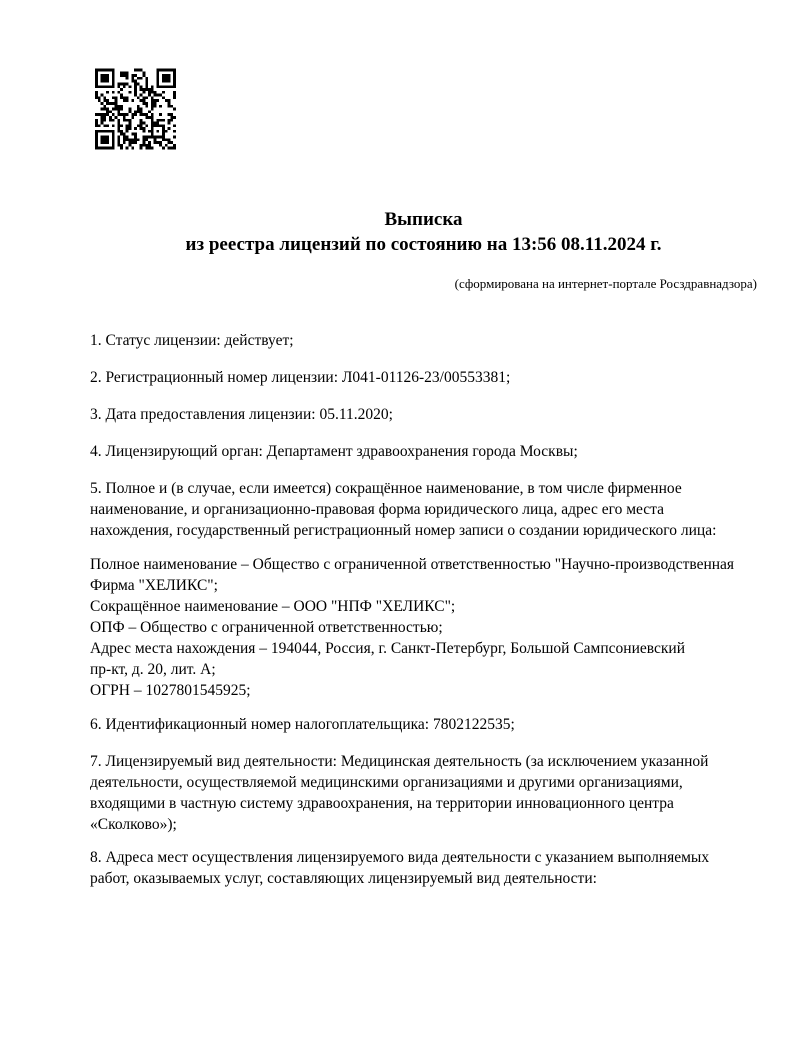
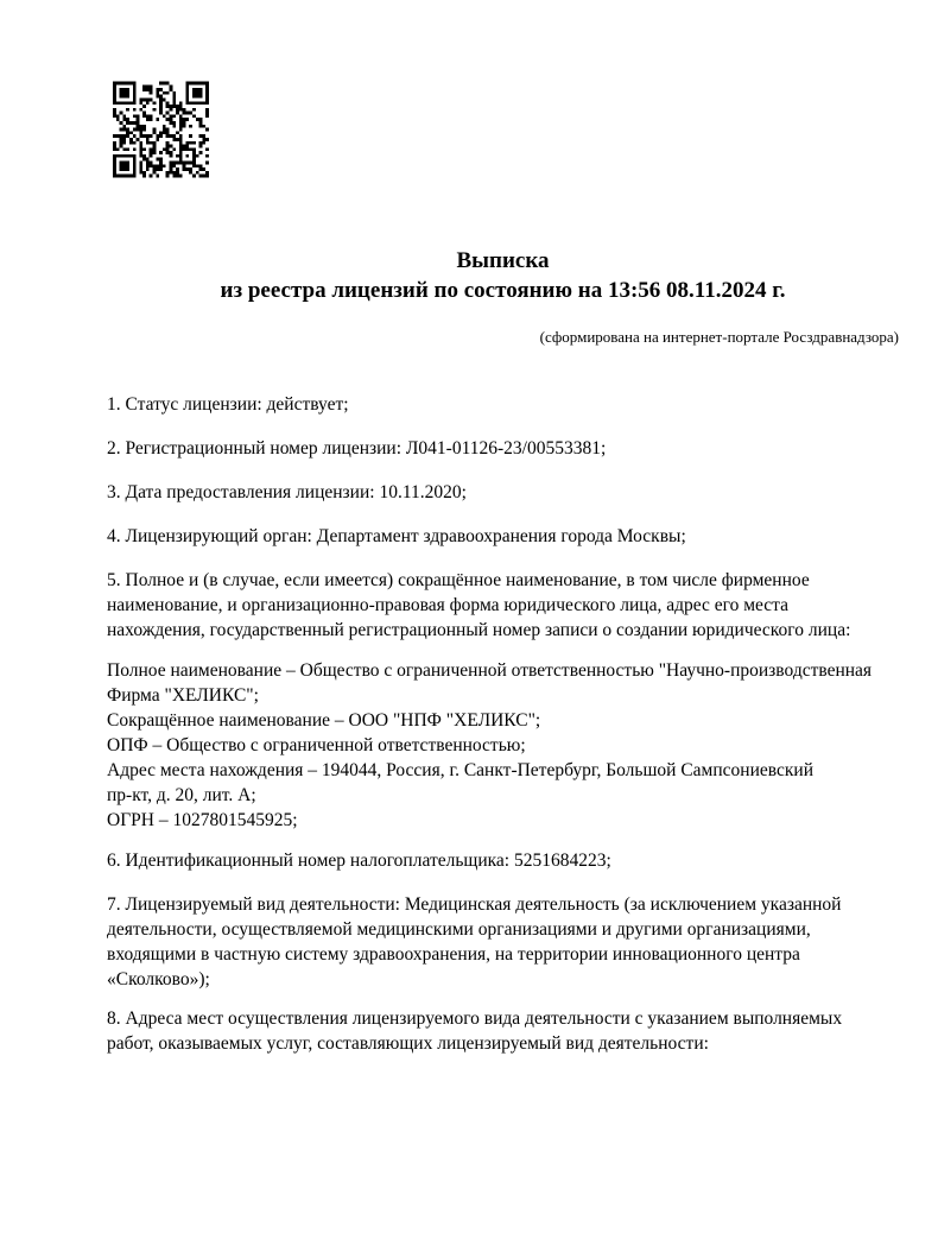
  Выписка
  из реестра лицензий по состоянию на 13:56 08.11.2024 г.
  (сформирована на интернет-портале Росздравнадзора)
  1. Статус лицензии: действует;
  2. Регистрационный номер лицензии: Л041-01126-23/00553381;
- 3. Дата предоставления лицензии: 05.11.2020;
+ 3. Дата предоставления лицензии: 10.11.2020;
  4. Лицензирующий орган: Департамент здравоохранения города Москвы;
  5. Полное и (в случае, если имеется) сокращённое наименование, в том числе фирменное
  наименование, и организационно-правовая форма юридического лица, адрес его места
  нахождения, государственный регистрационный номер записи о создании юридического лица:
  Полное наименование – Общество с ограниченной ответственностью "Научно-производственная
  Фирма "ХЕЛИКС";
  Сокращённое наименование – ООО "НПФ "ХЕЛИКС";
  ОПФ – Общество с ограниченной ответственностью;
  Адрес места нахождения – 194044, Россия, г. Санкт-Петербург, Большой Сампсониевский
  пр-кт, д. 20, лит. А;
  ОГРН – 1027801545925;
- 6. Идентификационный номер налогоплательщика: 7802122535;
+ 6. Идентификационный номер налогоплательщика: 5251684223;
  7. Лицензируемый вид деятельности: Медицинская деятельность (за исключением указанной
  деятельности, осуществляемой медицинскими организациями и другими организациями,
  входящими в частную систему здравоохранения, на территории инновационного центра
  «Сколково»);
  8. Адреса мест осуществления лицензируемого вида деятельности с указанием выполняемых
  работ, оказываемых услуг, составляющих лицензируемый вид деятельности:
